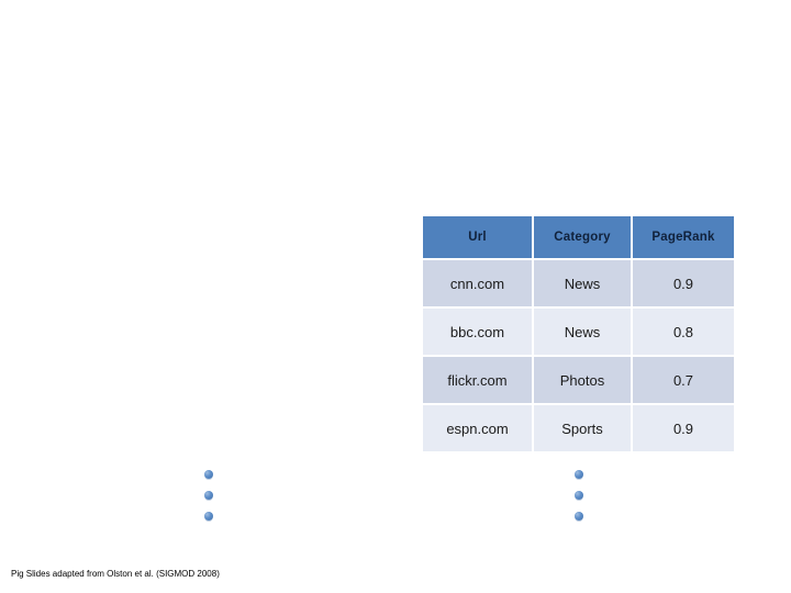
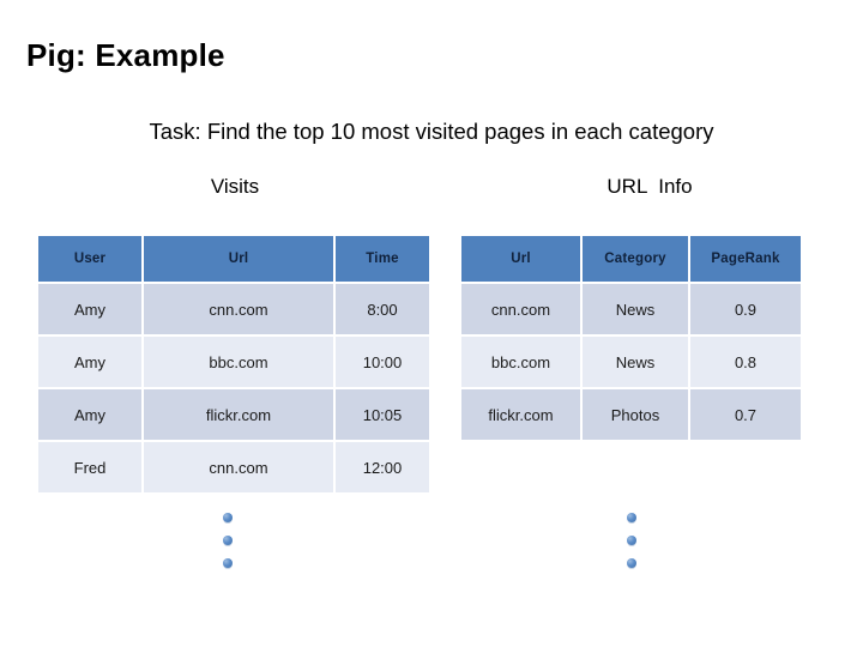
+ Pig: Example
+ Task: Find the top 10 most visited pages in each category
+ Visits
+ URL Info
+ User	Url	Time
+ Amy	cnn.com	8:00
+ Amy	bbc.com	10:00
+ Amy	flickr.com	10:05
+ Fred	cnn.com	12:00
  Url	Category	PageRank
  cnn.com	News	0.9
  bbc.com	News	0.8
  flickr.com	Photos	0.7
- espn.com	Sports	0.9
- Pig Slides adapted from Olston et al. (SIGMOD 2008)
